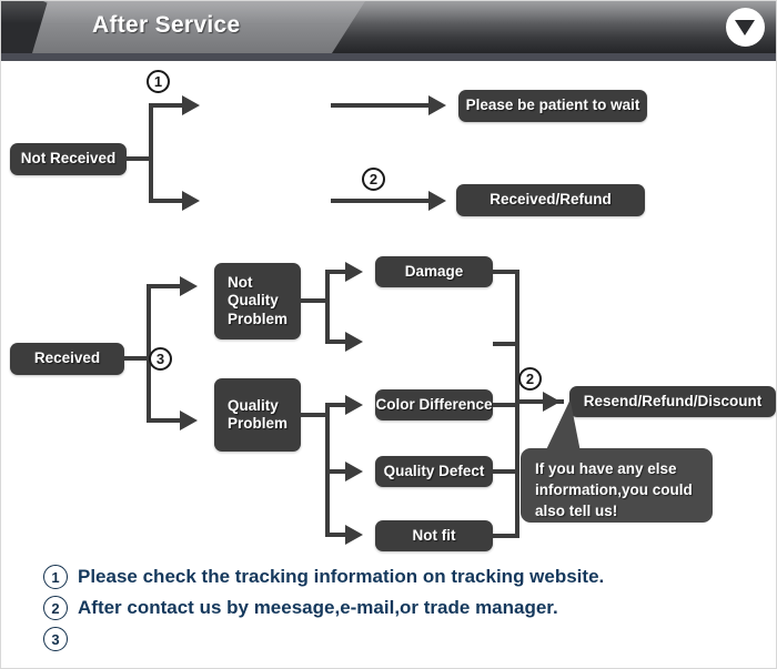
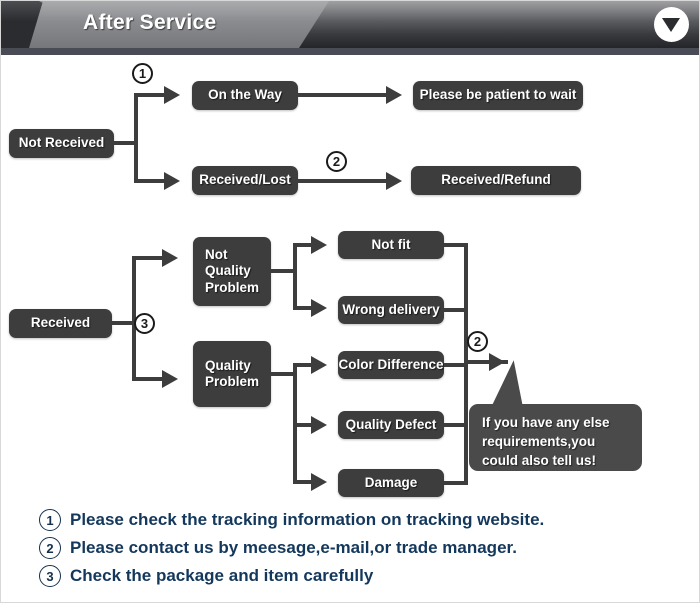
  After Service
  Not Received
  1
+ On the Way
  Please be patient to wait
+ Received/Lost
  2
  Received/Refund
  Received
  3
  Not
  Quality
  Problem
  Quality
  Problem
- Damage
+ Not fit
+ Wrong delivery
  Color Difference
  Quality Defect
- Not fit
+ Damage
  2
- Resend/Refund/Discount
- If you have any else information,you could also tell us!
+ If you have any else requirements,you could also tell us!
  1
  Please check the tracking information on tracking website.
  2
- After contact us by meesage,e-mail,or trade manager.
+ Please contact us by meesage,e-mail,or trade manager.
  3
+ Check the package and item carefully
